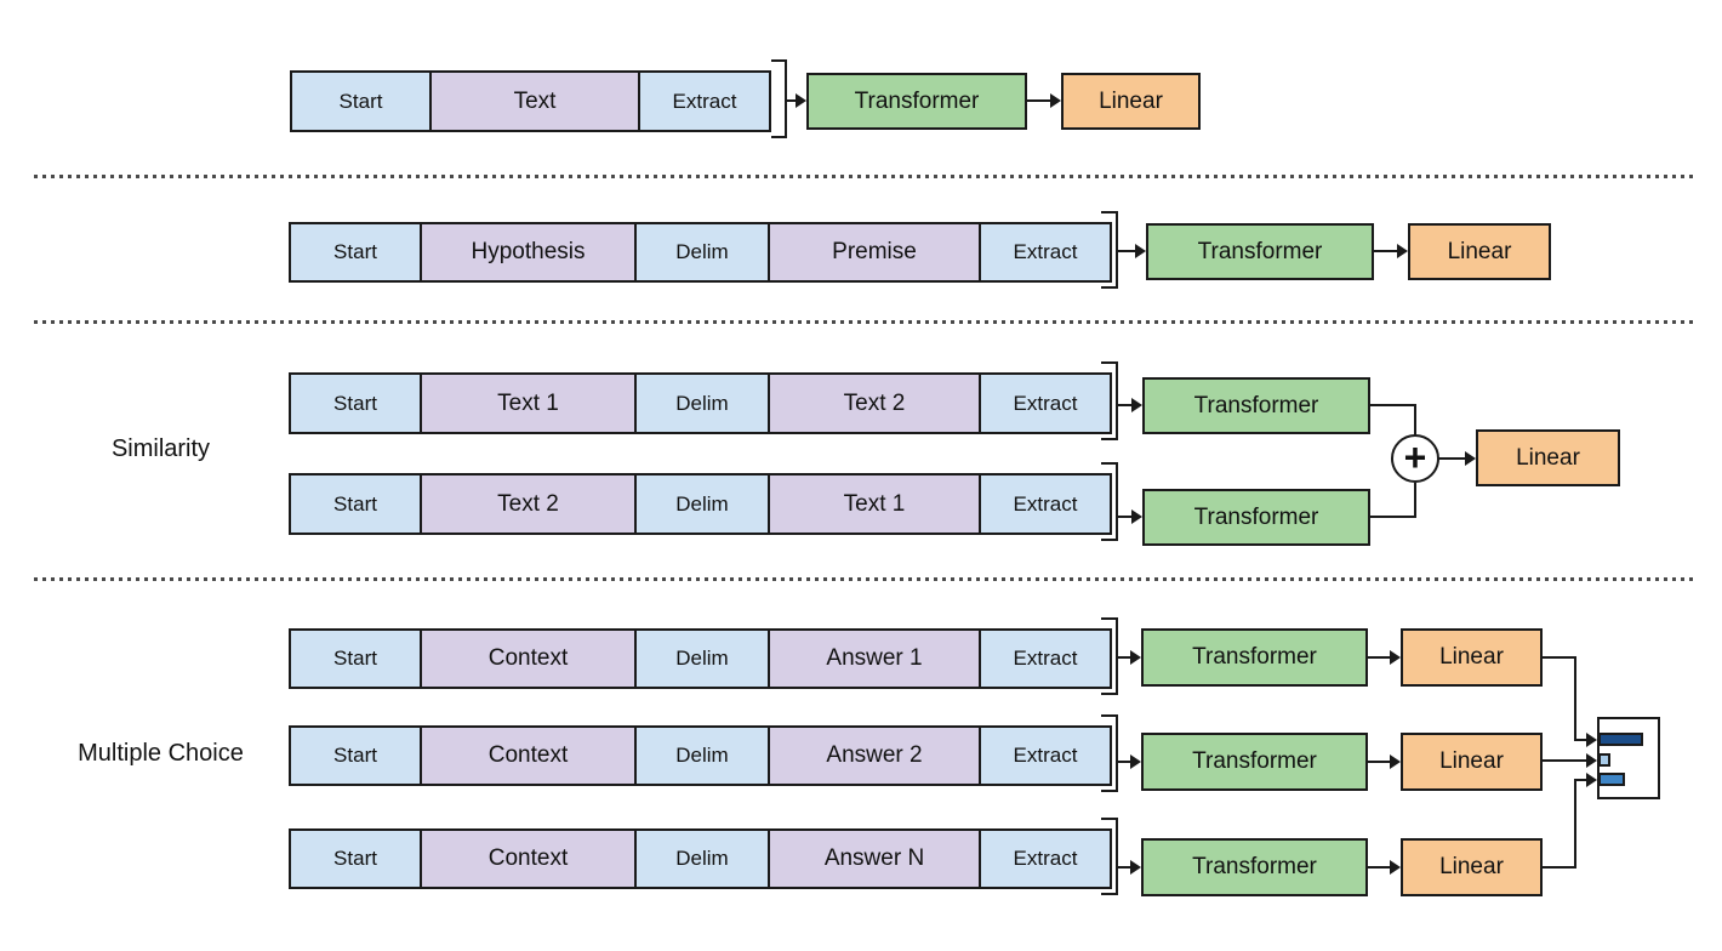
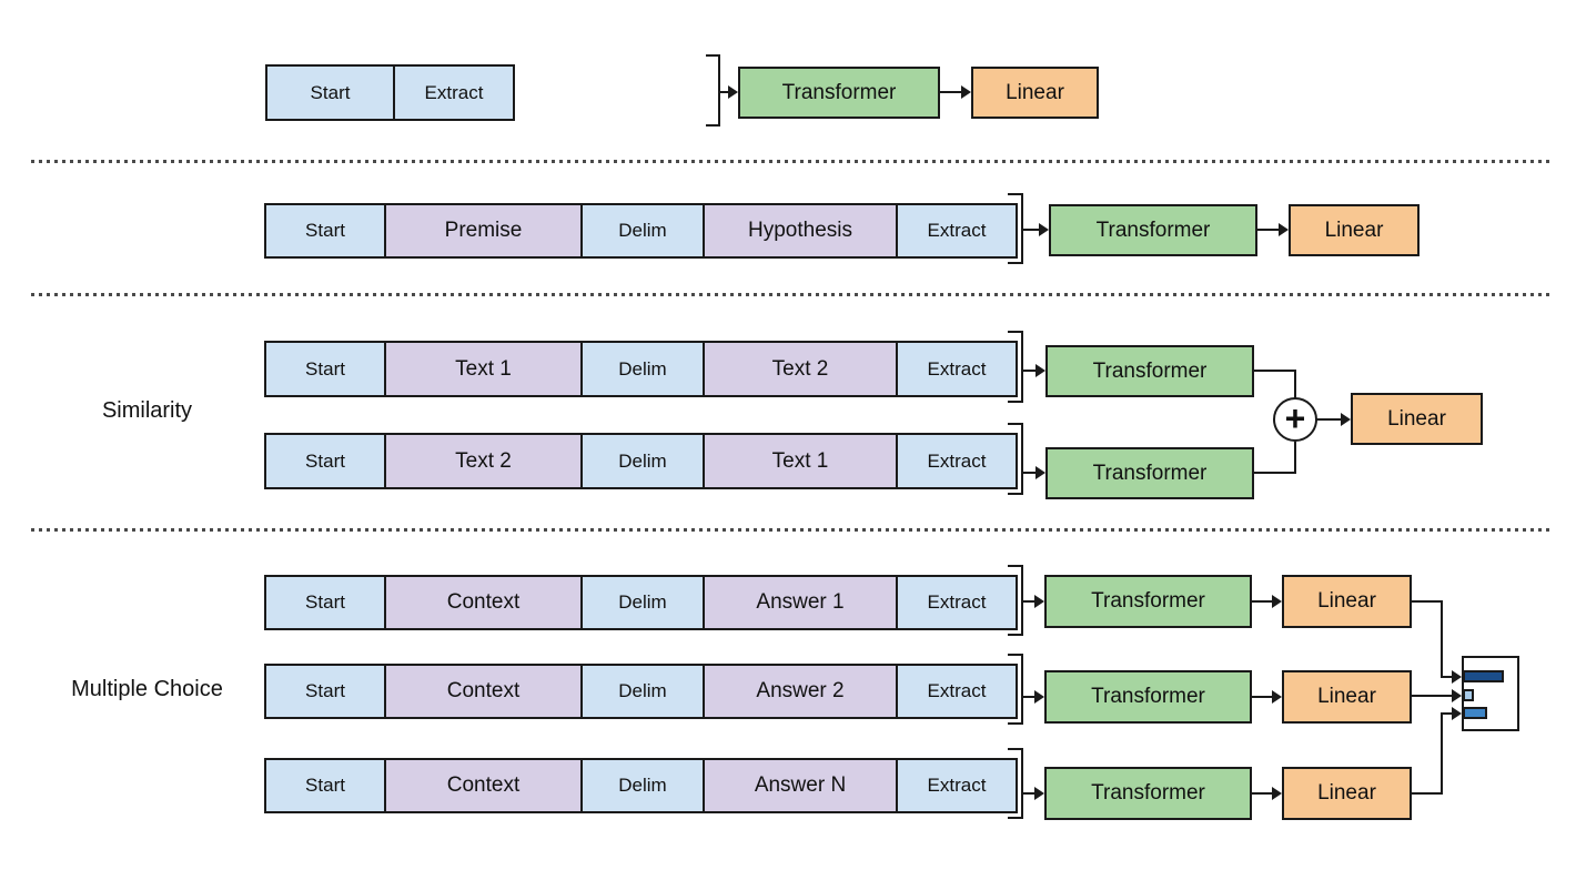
  Start
- Text
  Extract
  Transformer
  Linear
  Start
- Hypothesis
+ Premise
  Delim
- Premise
+ Hypothesis
  Extract
  Transformer
  Linear
  Similarity
  Start
  Text 1
  Delim
  Text 2
  Extract
  Transformer
  Start
  Text 2
  Delim
  Text 1
  Extract
  Transformer
  +
  Linear
  Multiple Choice
  Start
  Context
  Delim
  Answer 1
  Extract
  Transformer
  Linear
  Start
  Context
  Delim
  Answer 2
  Extract
  Transformer
  Linear
  Start
  Context
  Delim
  Answer N
  Extract
  Transformer
  Linear
